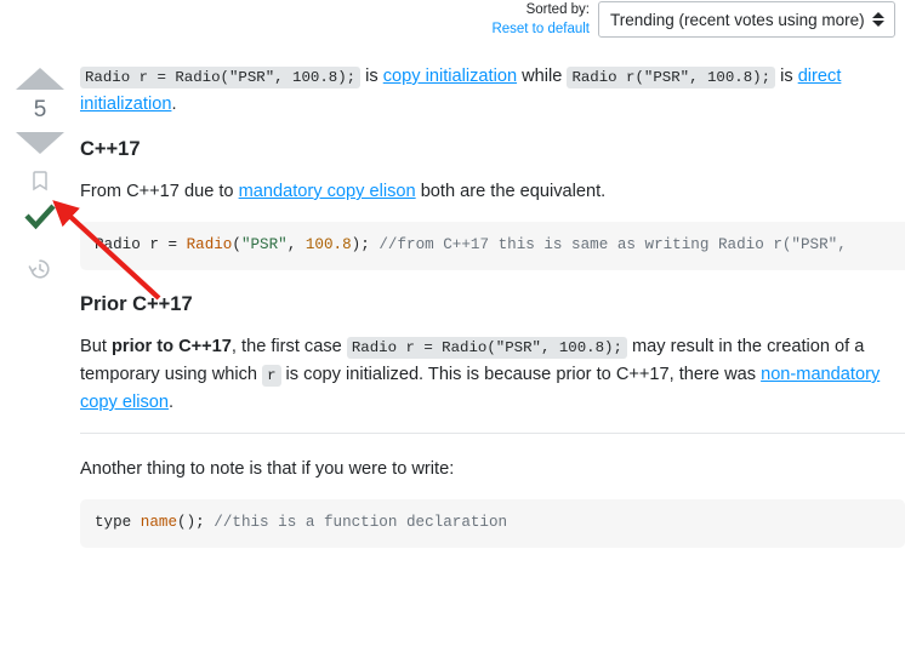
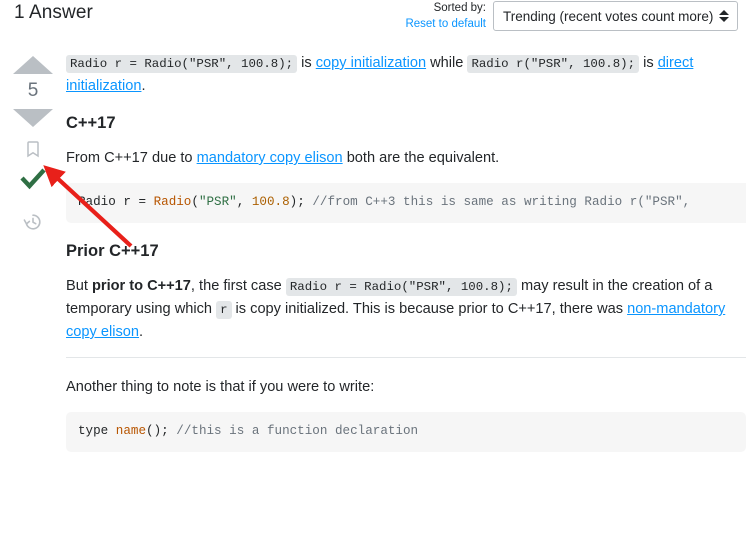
+ 1 Answer
  Sorted by:
  Reset to default
- Trending (recent votes using more)
+ Trending (recent votes count more)
  5
  Radio r = Radio("PSR", 100.8); is copy initialization while Radio r("PSR", 100.8); is direct initialization.
  C++17
  From C++17 due to mandatory copy elison both are the equivalent.
- adio r = Radio("PSR", 100.8); //from C++17 this is same as writing Radio r("PSR",
+ adio r = Radio("PSR", 100.8); //from C++3 this is same as writing Radio r("PSR",
  Prior C++17
  But prior to C++17, the first case Radio r = Radio("PSR", 100.8); may result in the creation of a temporary using which r is copy initialized. This is because prior to C++17, there was non-mandatory copy elison.
  Another thing to note is that if you were to write:
  type name(); //this is a function declaration
